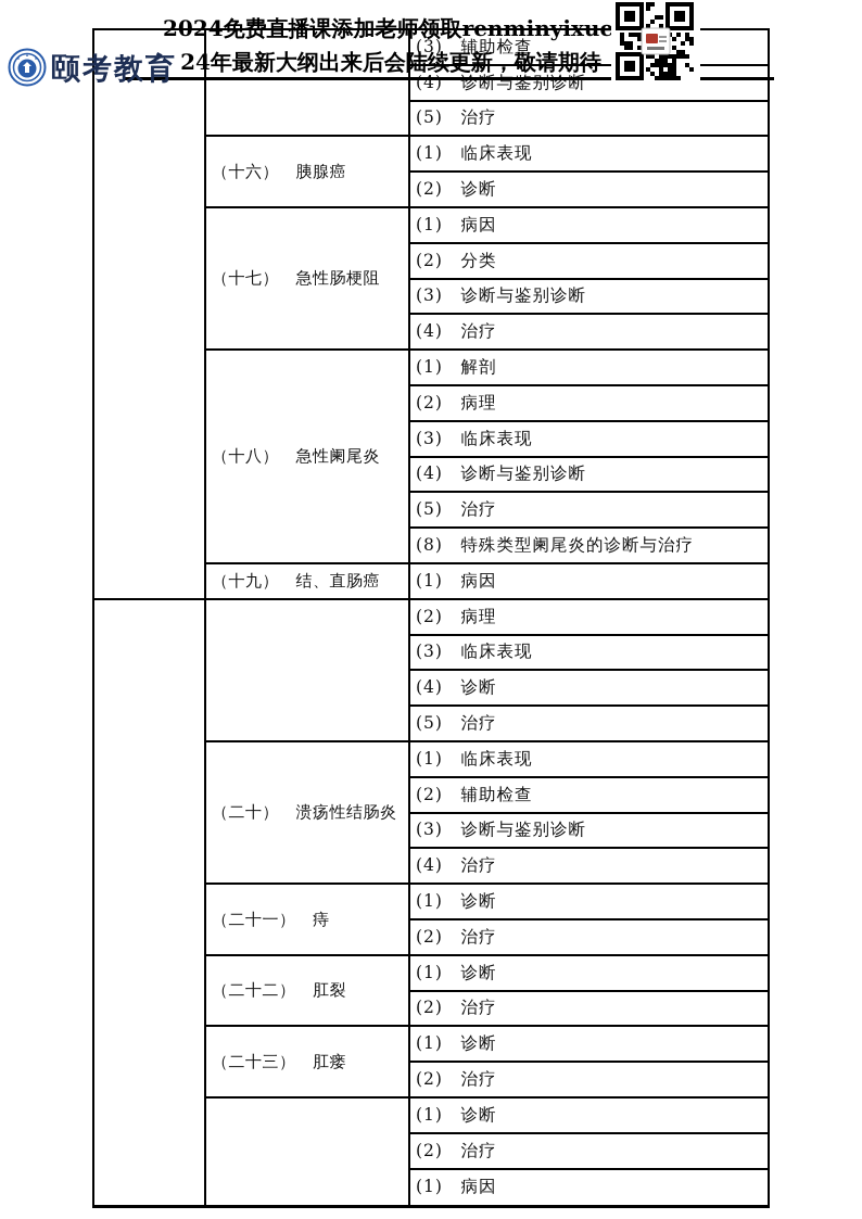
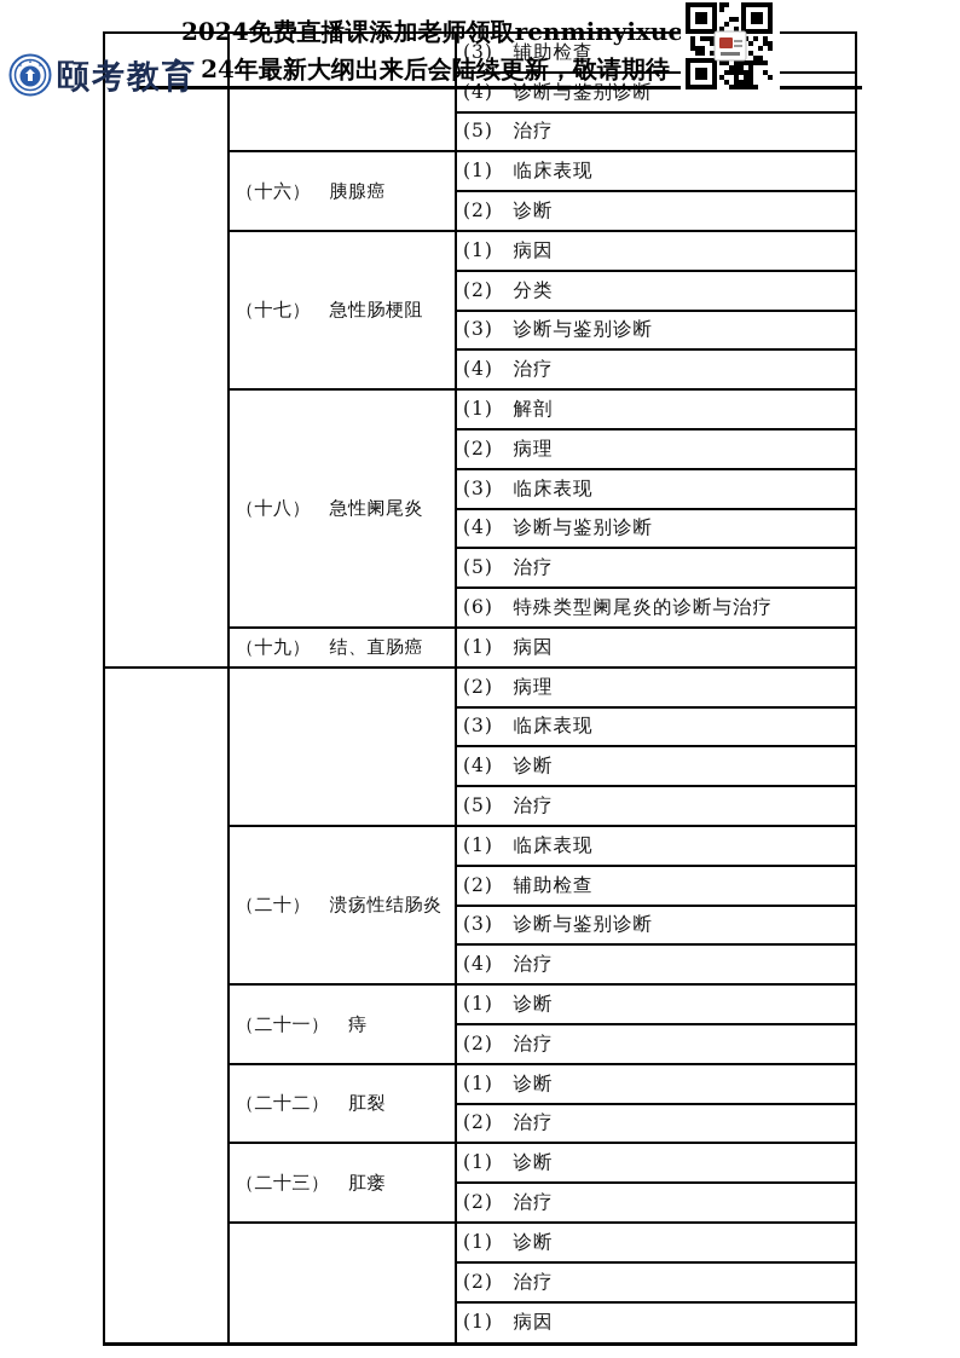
  颐考教育
  2024免费直播课添加老师领取renminyixue
  24年最新大纲出来后会陆续更新，敬请期待
  （十六） 胰腺癌
  （十七） 急性肠梗阻
  （十八） 急性阑尾炎
  （十九） 结、直肠癌
  （二十） 溃疡性结肠炎
  （二十一） 痔
  （二十二） 肛裂
  （二十三） 肛瘘
  (3) 辅助检查
  (4) 诊断与鉴别诊断
  (5) 治疗
  (1) 临床表现
  (2) 诊断
  (1) 病因
  (2) 分类
  (3) 诊断与鉴别诊断
  (4) 治疗
  (1) 解剖
  (2) 病理
  (3) 临床表现
  (4) 诊断与鉴别诊断
  (5) 治疗
- (8) 特殊类型阑尾炎的诊断与治疗
+ (6) 特殊类型阑尾炎的诊断与治疗
  (1) 病因
  (2) 病理
  (3) 临床表现
  (4) 诊断
  (5) 治疗
  (1) 临床表现
  (2) 辅助检查
  (3) 诊断与鉴别诊断
  (4) 治疗
  (1) 诊断
  (2) 治疗
  (1) 诊断
  (2) 治疗
  (1) 诊断
  (2) 治疗
  (1) 诊断
  (2) 治疗
  (1) 病因
